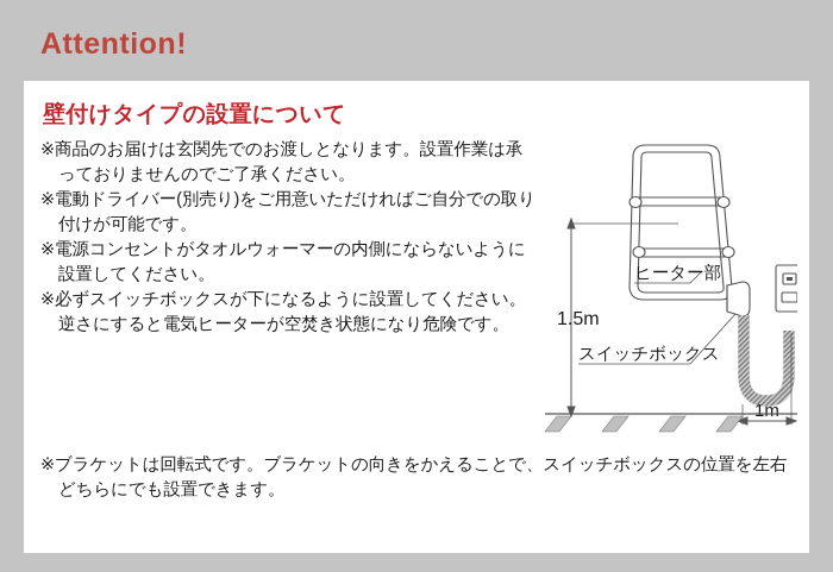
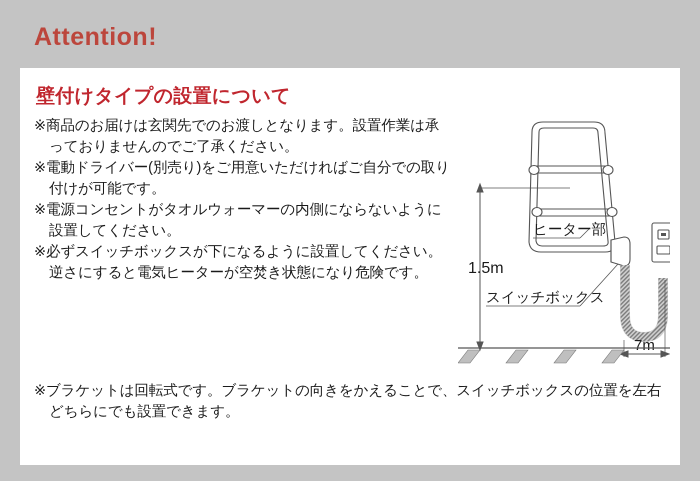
  Attention!
  壁付けタイプの設置について
  ※商品のお届けは玄関先でのお渡しとなります。設置作業は承っておりませんのでご了承ください。
  ※電動ドライバー(別売り)をご用意いただければご自分での取り付けが可能です。
  ※電源コンセントがタオルウォーマーの内側にならないように設置してください。
  ※必ずスイッチボックスが下になるように設置してください。逆さにすると電気ヒーターが空焚き状態になり危険です。
  ※ブラケットは回転式です。ブラケットの向きをかえることで、スイッチボックスの位置を左右どちらにでも設置できます。
  1.5m
  ヒーター部
  スイッチボックス
- 1m
+ 7m
